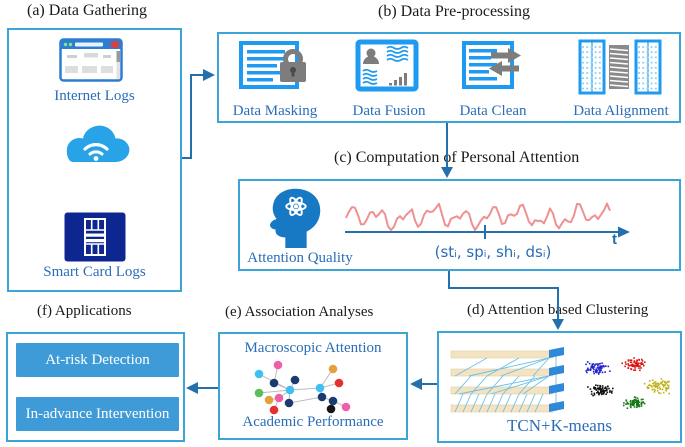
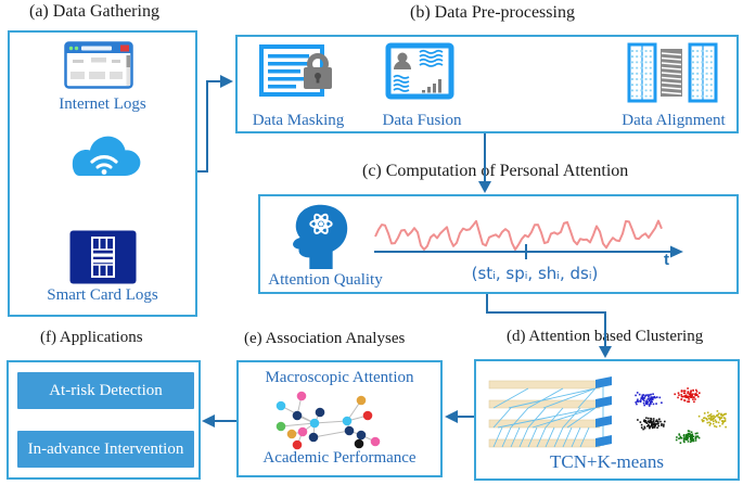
  (a) Data Gathering
  (b) Data Pre-processing
  (c) Computationf Personal Attention
  (d) Attention bsed Clustering
  (e) Association Analyses
  (f) Applications
  Internet Logs
  Smart Card Logs
  Data Masking
  Data Fusion
- Data Clean
  Data Alignment
  Attention Quality
  t
  (stᵢ, spᵢ, shᵢ, dsᵢ)
  TCN+K-means
  Macroscopic Attention
  Academic Performance
  At-risk Detection
  In-advance Intervention
